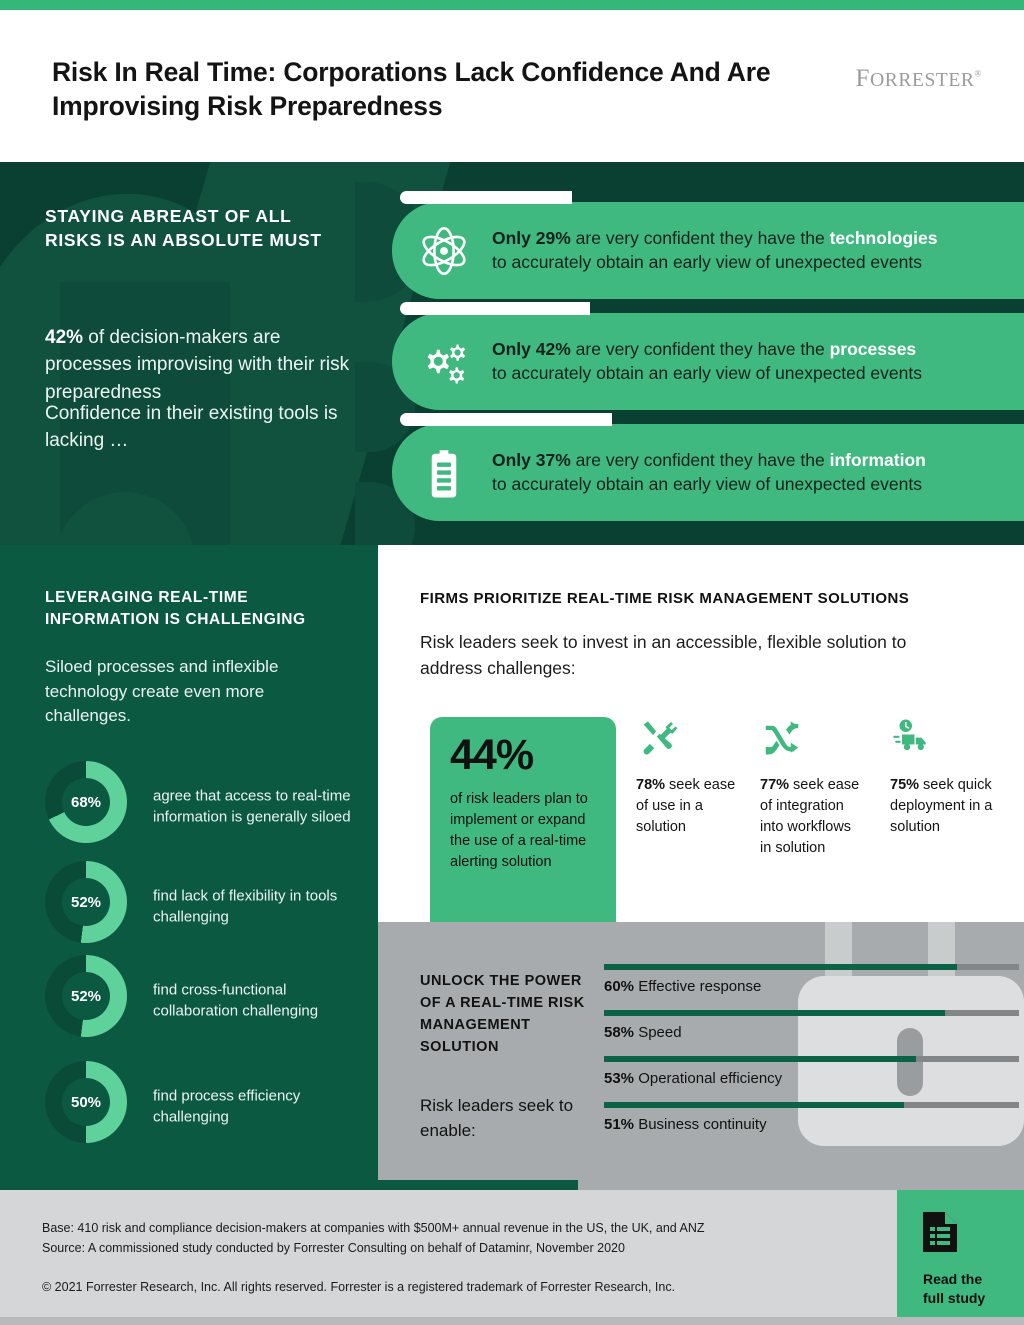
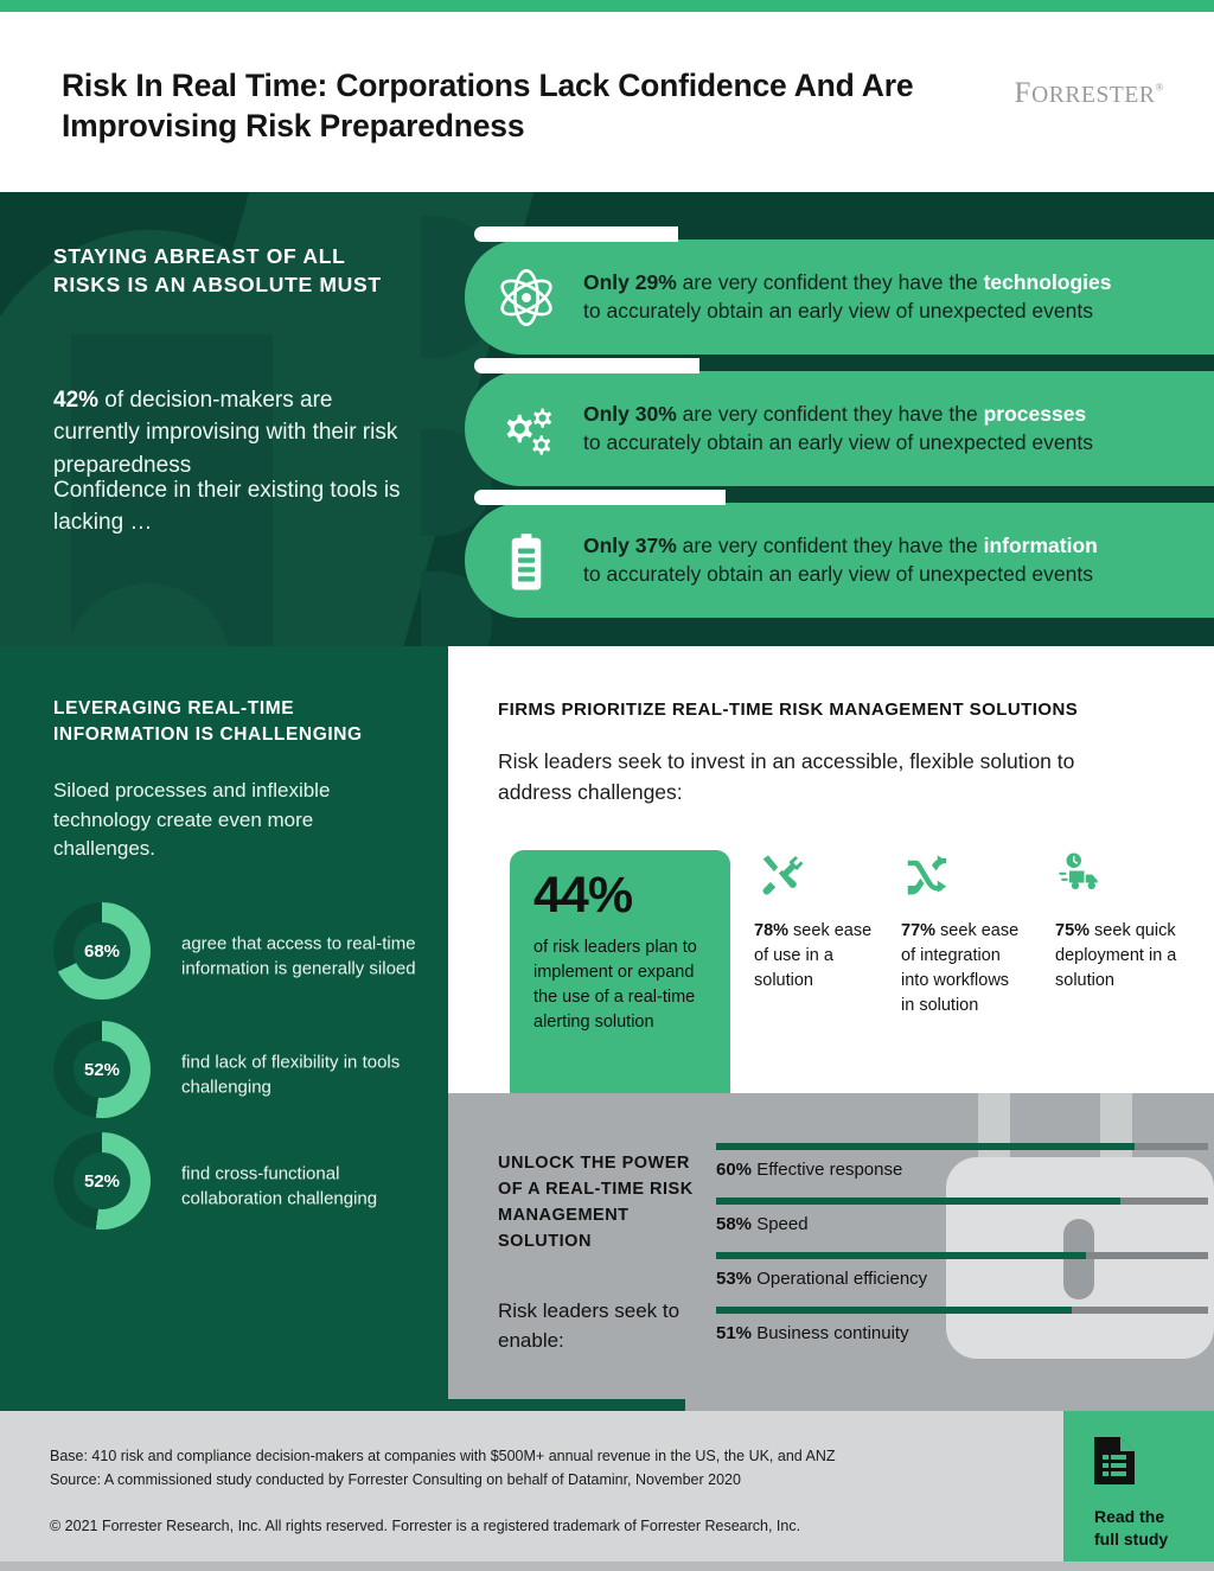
  Risk In Real Time: Corporations Lack Confidence And Are Improvising Risk Preparedness
  FORRESTER®
  STAYING ABREAST OF ALL RISKS IS AN ABSOLUTE MUST
- 42% of decision-makers are processes improvising with their risk preparedness
+ 42% of decision-makers are currently improvising with their risk preparedness
  Confidence in their existing tools is lacking …
  Only 29% are very confident they have the technologies
  to accurately obtain an early view of unexpected events
- Only 42% are very confident they have the processes
+ Only 30% are very confident they have the processes
  to accurately obtain an early view of unexpected events
  Only 37% are very confident they have the information
  to accurately obtain an early view of unexpected events
  LEVERAGING REAL-TIME INFORMATION IS CHALLENGING
  Siloed processes and inflexible technology create even more challenges.
  68%
  agree that access to real-time information is generally siloed
  52%
  find lack of flexibility in tools challenging
  52%
  find cross-functional collaboration challenging
- 50%
- find process efficiency challenging
  FIRMS PRIORITIZE REAL-TIME RISK MANAGEMENT SOLUTIONS
  Risk leaders seek to invest in an accessible, flexible solution to address challenges:
  44%
  of risk leaders plan to implement or expand the use of a real-time alerting solution
  78% seek ease of use in a solution
  77% seek ease of integration into workflows in solution
  75% seek quick deployment in a solution
  UNLOCK THE POWER OF A REAL-TIME RISK MANAGEMENT SOLUTION
  Risk leaders seek to enable:
  60% Effective response
  58% Speed
  53% Operational efficiency
  51% Business continuity
  Base: 410 risk and compliance decision-makers at companies with $500M+ annual revenue in the US, the UK, and ANZ
  Source: A commissioned study conducted by Forrester Consulting on behalf of Dataminr, November 2020
  © 2021 Forrester Research, Inc. All rights reserved. Forrester is a registered trademark of Forrester Research, Inc.
  Read the
  full study
